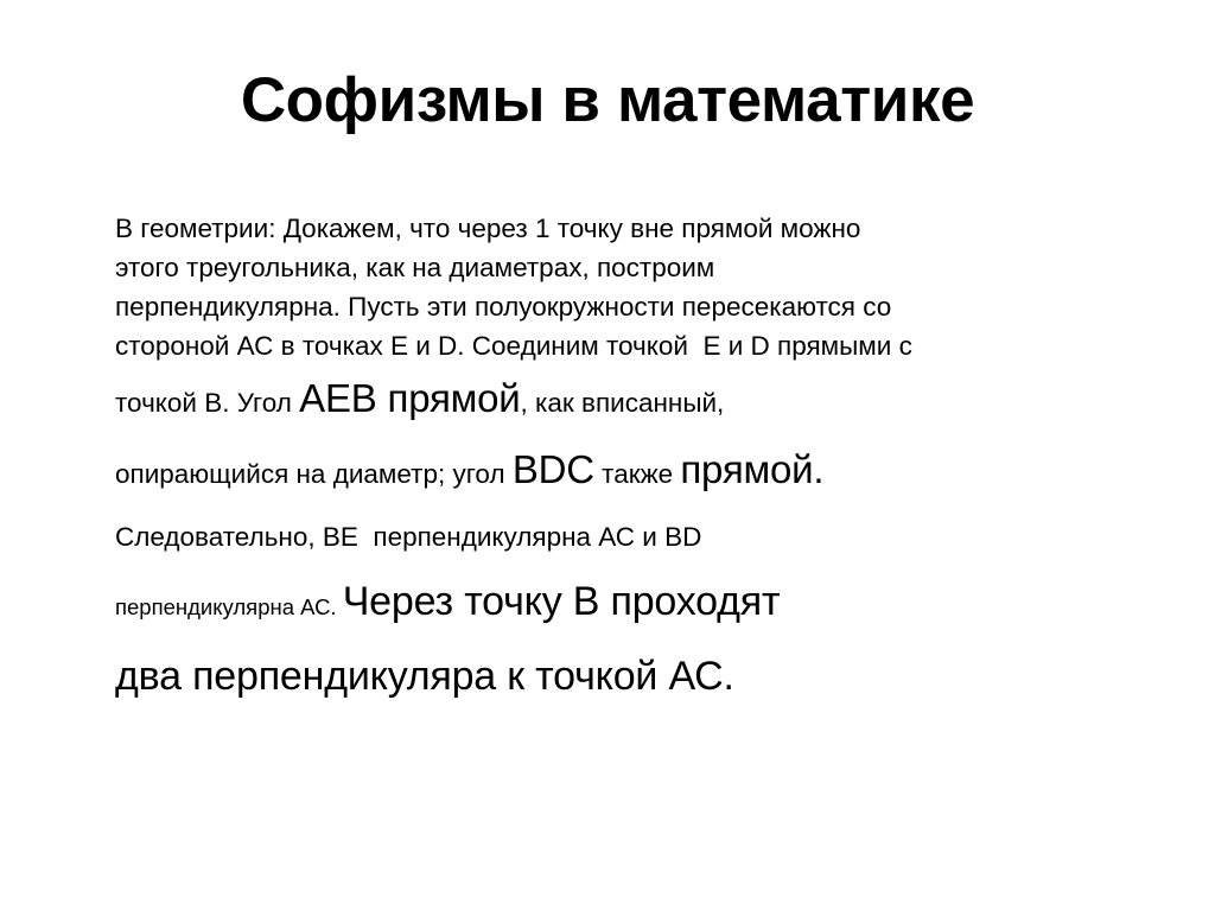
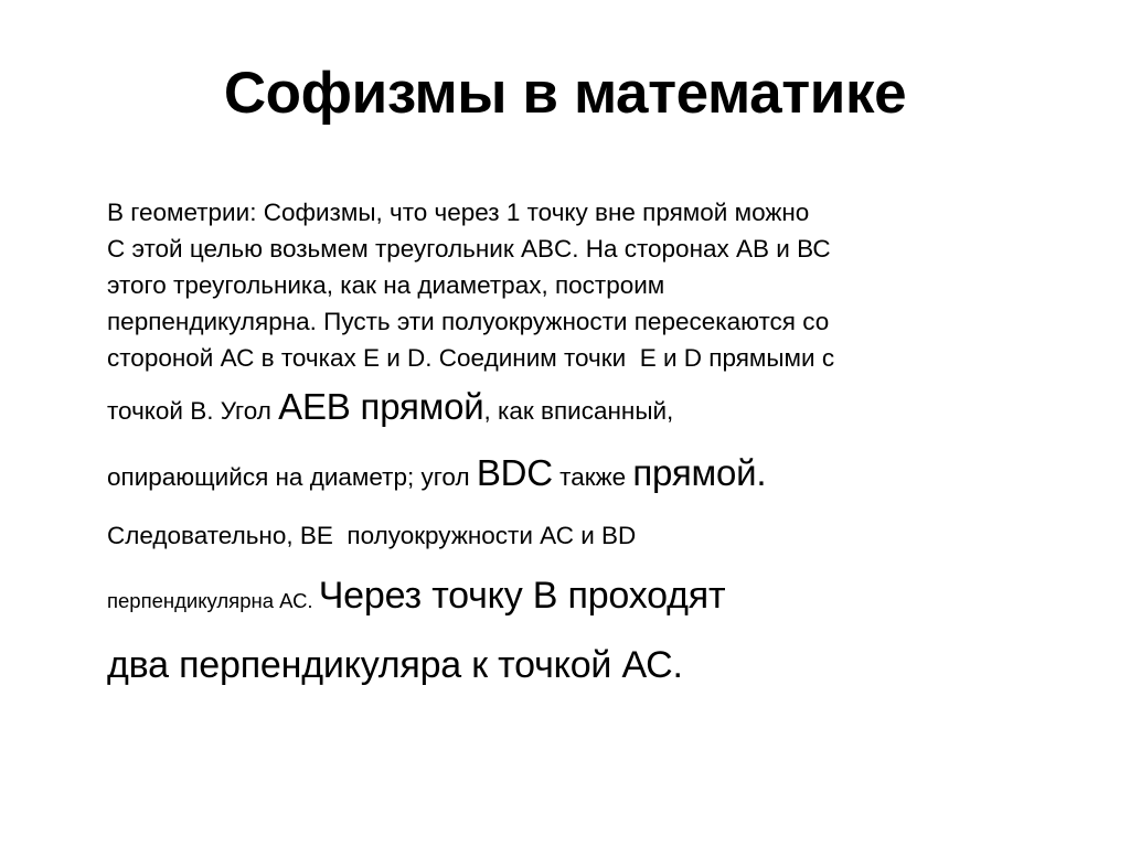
  Софизмы в математике
- В геометрии: Докажем, что через 1 точку вне прямой можно
+ В геометрии: Софизмы, что через 1 точку вне прямой можно
+ С этой целью возьмем треугольник ABC. На сторонах АВ и ВС
  этого треугольника, как на диаметрах, построим
  перпендикулярна. Пусть эти полуокружности пересекаются со
- стороной АС в точках Е и D. Соединим точкой Е и D прямыми с
+ стороной АС в точках Е и D. Соединим точки Е и D прямыми с
  точкой В. Угол АЕВ прямой, как вписанный,
  опирающийся на диаметр; угол BDC также прямой.
- Следовательно, ВЕ перпендикулярна АС и BD
+ Следовательно, ВЕ полуокружности АС и BD
  перпендикулярна АС. Через точку В проходят
  два перпендикуляра к точкой АС.
